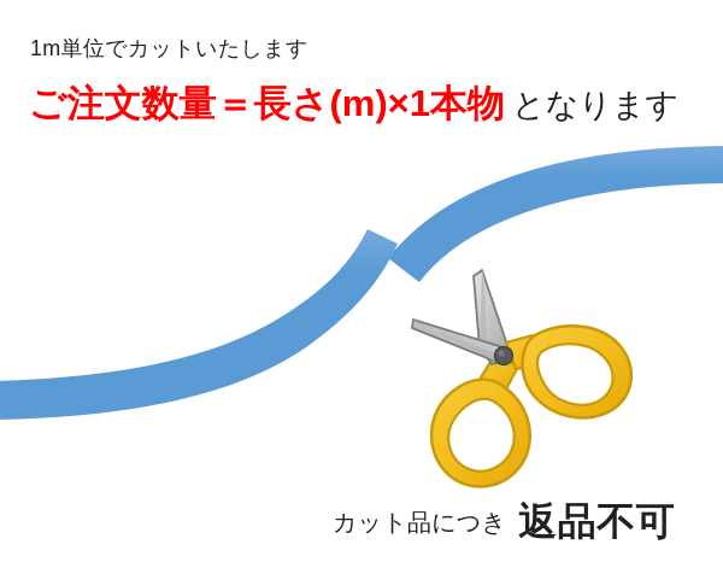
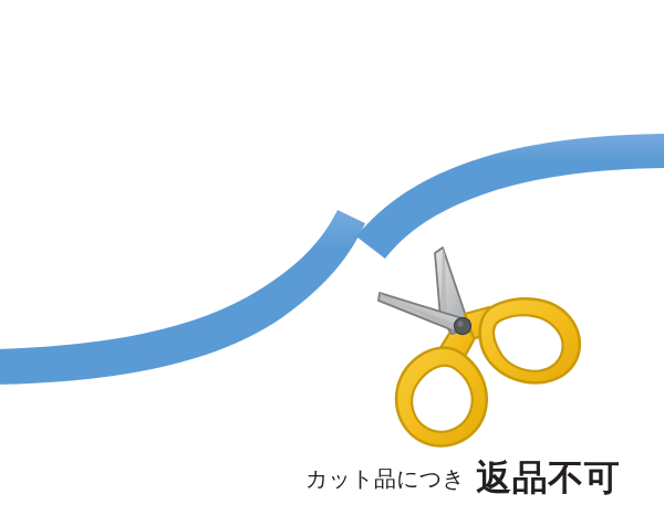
- 1m単位でカットいたします
- ご注文数量＝長さ(m)×1本物 となります
  カット品につき 返品不可
